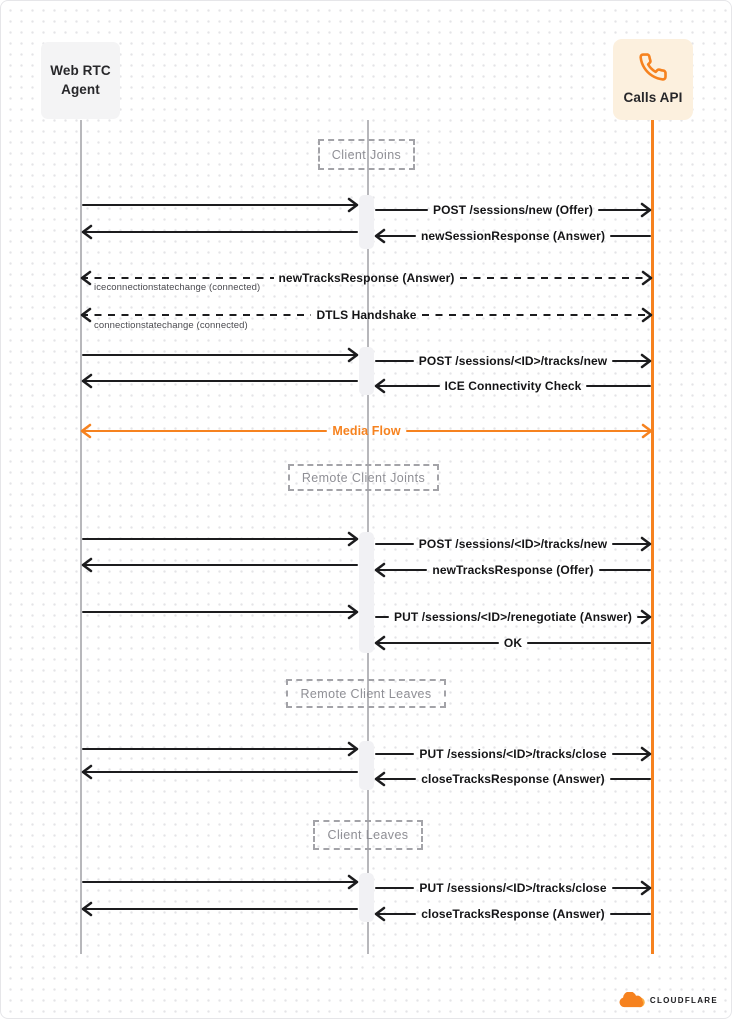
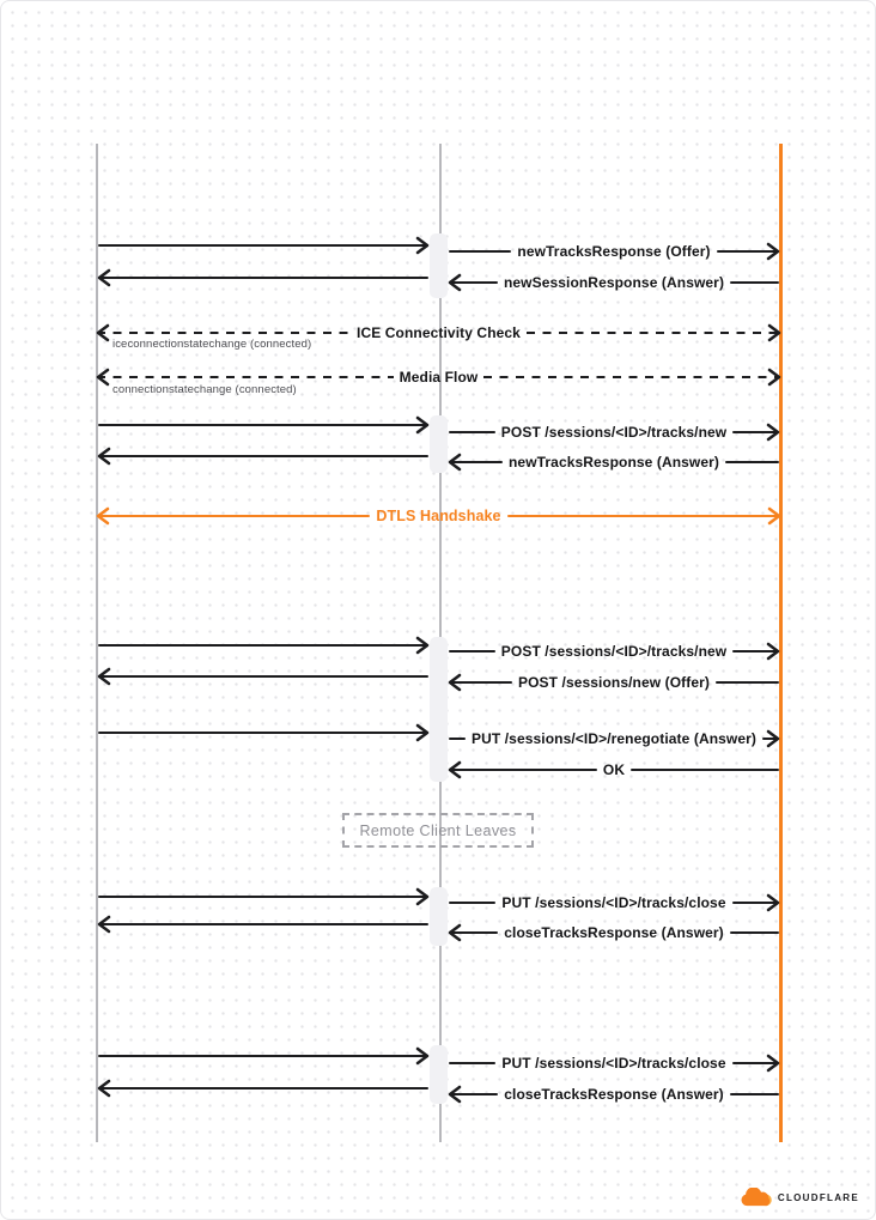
- Web RTC
- Agent
- Calls API
- Client Joins
- Remote Client Joints
  Remote Client Leaves
- Client Leaves
- POST /sessions/new (Offer)
+ newTracksResponse (Offer)
  newSessionResponse (Answer)
- newTracksResponse (Answer)
+ ICE Connectivity Check
- DTLS Handshake
+ Media Flow
  POST /sessions/<ID>/tracks/new
- ICE Connectivity Check
+ newTracksResponse (Answer)
- Media Flow
+ DTLS Handshake
  POST /sessions/<ID>/tracks/new
- newTracksResponse (Offer)
+ POST /sessions/new (Offer)
  PUT /sessions/<ID>/renegotiate (Answer)
  OK
  PUT /sessions/<ID>/tracks/close
  closeTracksResponse (Answer)
  PUT /sessions/<ID>/tracks/close
  closeTracksResponse (Answer)
  iceconnectionstatechange (connected)
  connectionstatechange (connected)
  CLOUDFLARE
